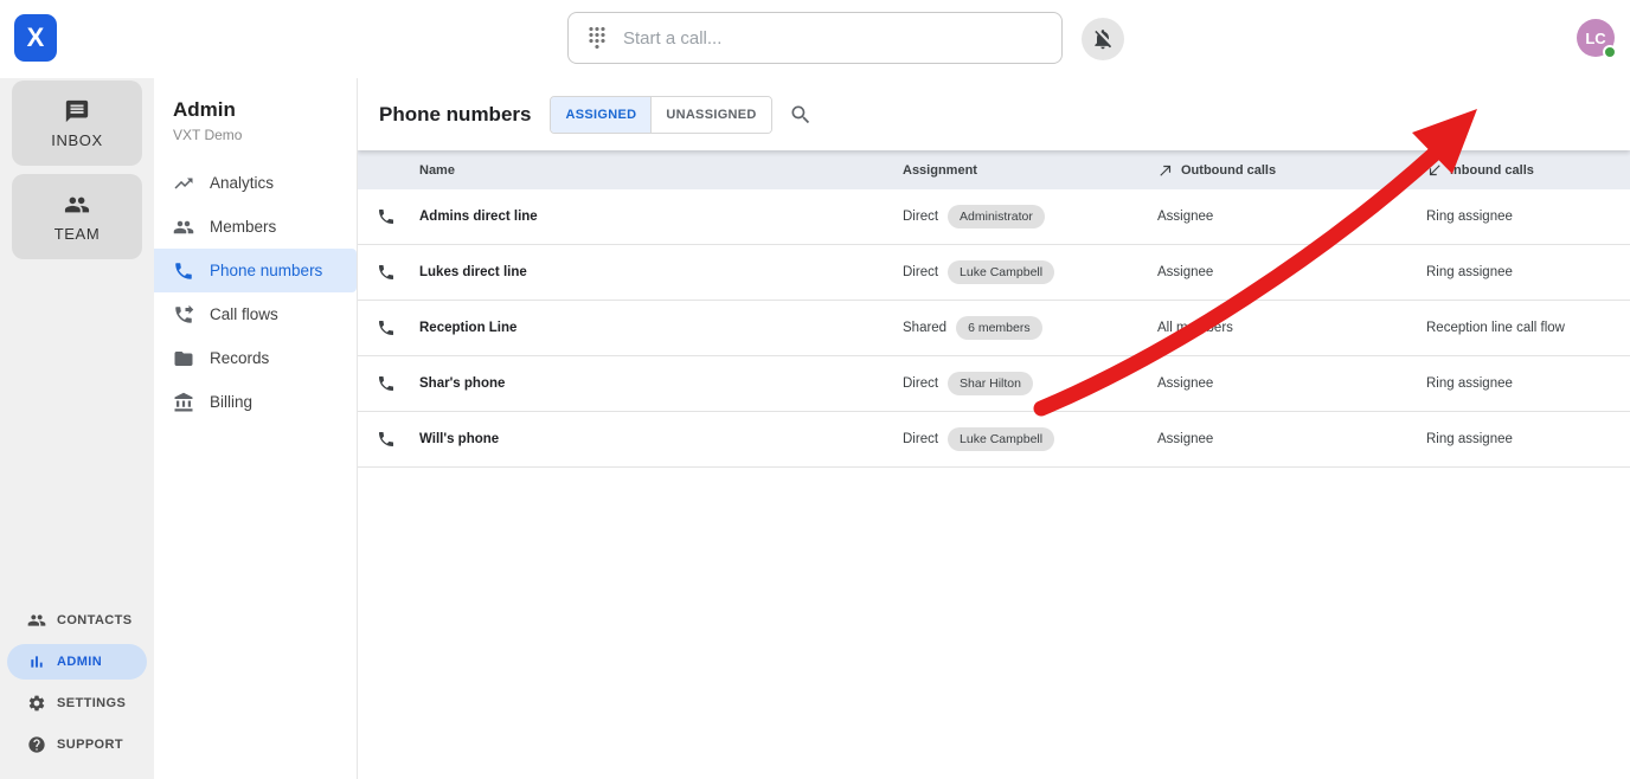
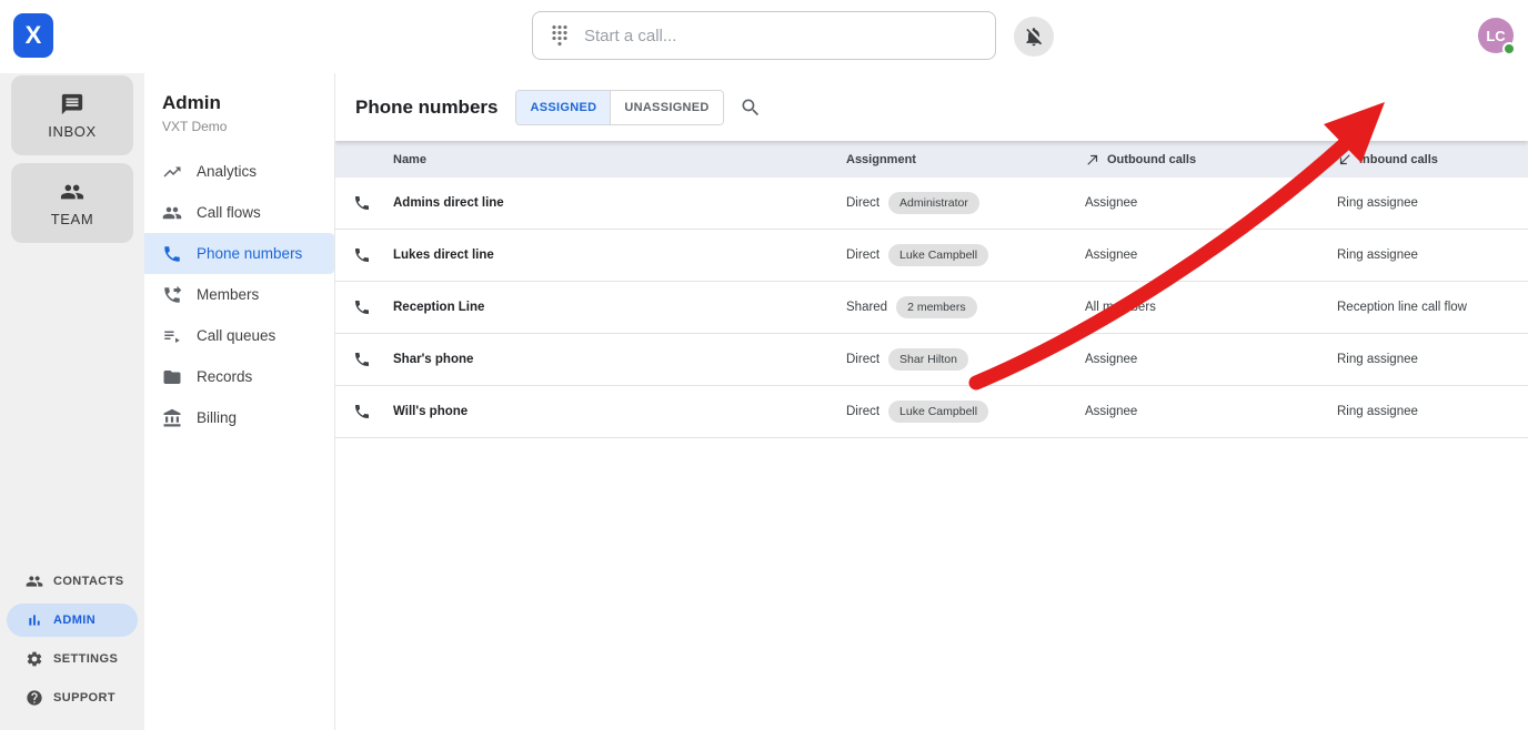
  X
  Start a call...
  LC
  INBOX
  TEAM
  CONTACTS
  ADMIN
  SETTINGS
  SUPPORT
  Admin
  VXT Demo
  Analytics
- Members
+ Call flows
  Phone numbers
- Call flows
+ Members
+ Call queues
  Records
  Billing
  Phone numbers
  ASSIGNED
  UNASSIGNED
  Name
  Assignment
  Outbound calls
  nbound calls
  Admins direct line
  Direct
  Administrator
  Assignee
  Ring assignee
  Lukes direct line
  Direct
  Luke Campbell
  Assignee
  Ring assignee
  Reception Line
  Shared
- 6 members
+ 2 members
  All mers
  Reception line call flow
  Shar's phone
  Direct
  Shar Hilton
  Assignee
  Ring assignee
  Will's phone
  Direct
  Luke Campbell
  Assignee
  Ring assignee
